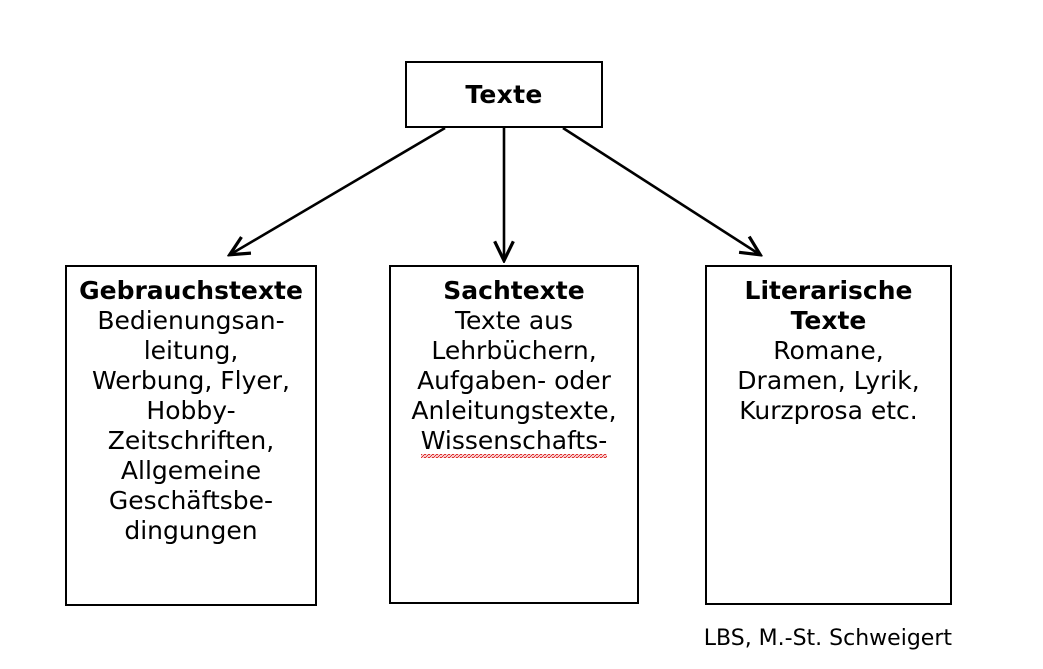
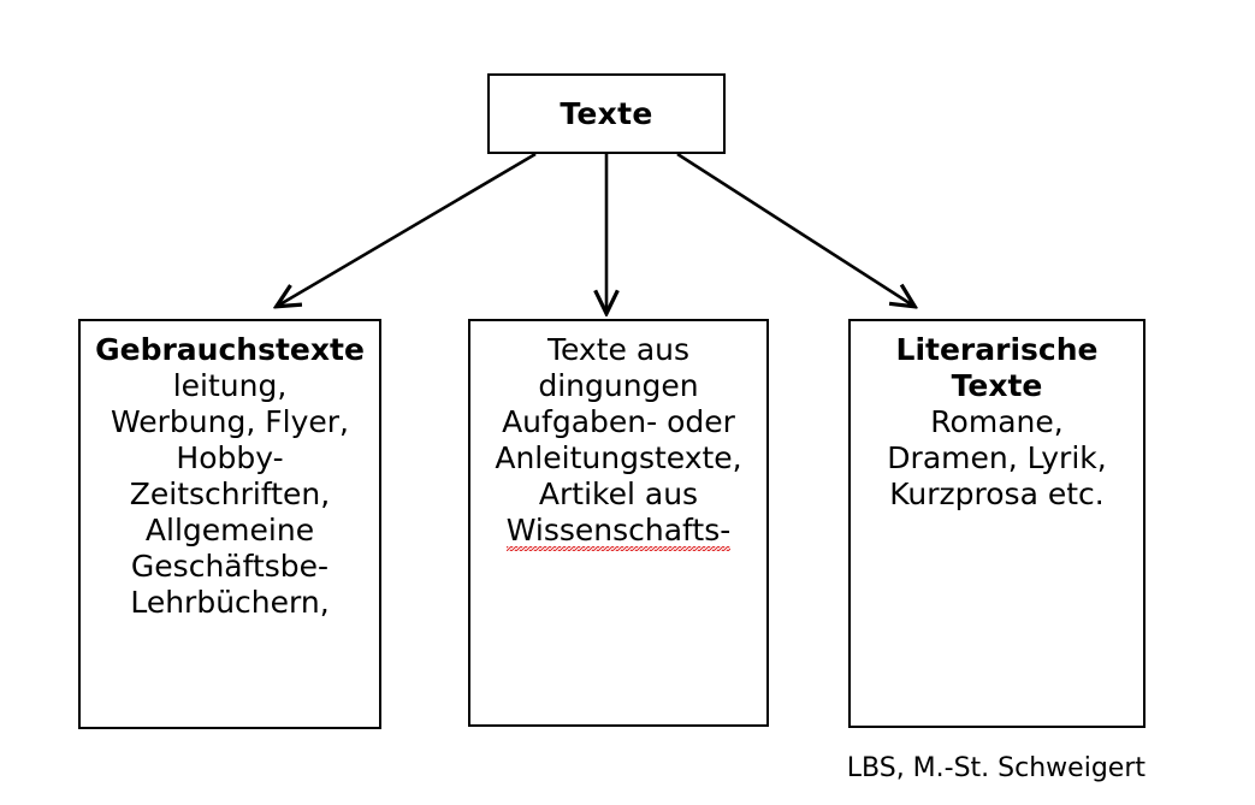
  Texte
  Gebrauchstexte
- Bedienungsan-
  leitung,
  Werbung, Flyer,
  Hobby-
  Zeitschriften,
  Allgemeine
  Geschäftsbe-
- dingungen
+ Lehrbüchern,
- Sachtexte
  Texte aus
- Lehrbüchern,
+ dingungen
  Aufgaben- oder
  Anleitungstexte,
+ Artikel aus
  Wissenschafts-
  Literarische
  Texte
  Romane,
  Dramen, Lyrik,
  Kurzprosa etc.
  LBS, M.-St. Schweigert
